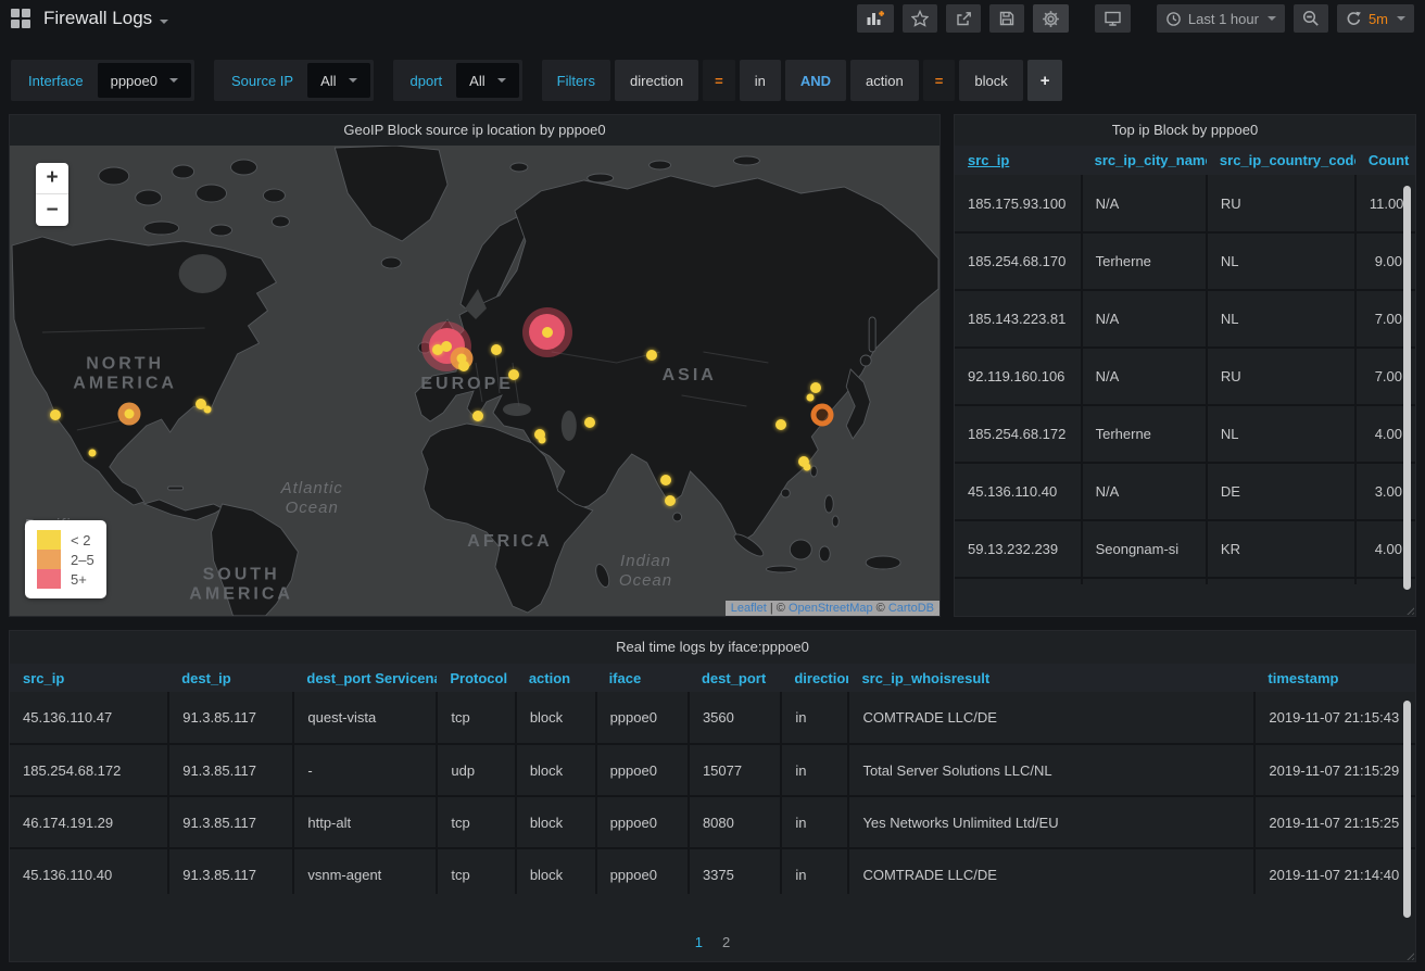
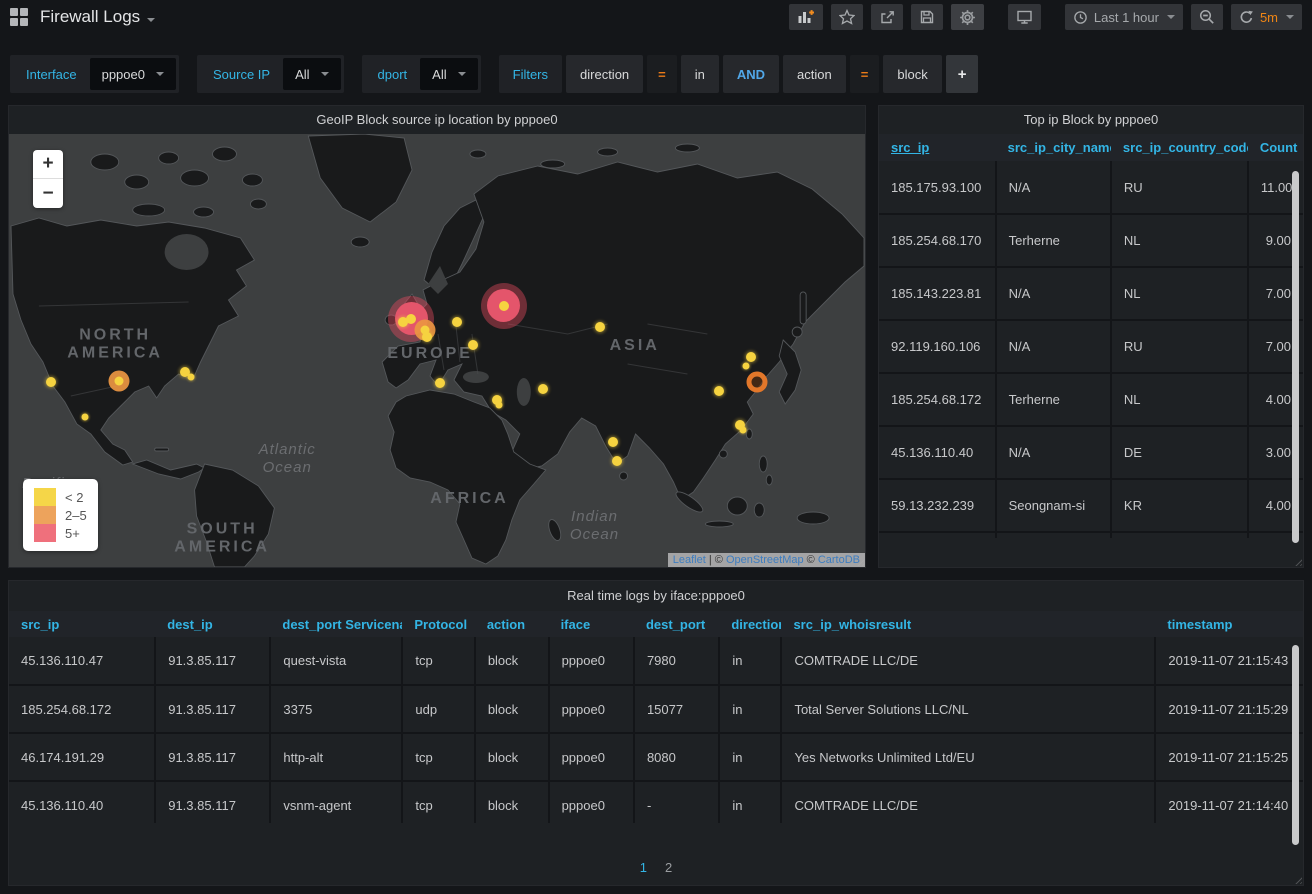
  Firewall Logs
  Last 1 hour
  5m
  Interface
  pppoe0
  Source IP
  All
  dport
  All
  Filters
  direction
  =
  in
  AND
  action
  =
  block
  +
  GeoIP Block source ip location by pppoe0
  NORTH
  AMERICA
  EUROPE
  ASIA
  AFRICA
  SOUTH
  AMERICA
  Atlantic
  Ocean
  Indian
  Ocean
  +
  −
  < 2
  2–5
  5+
  Leaflet | © OpenStreetMap © CartoDB
  Top ip Block by pppoe0
  src_ip	src_ip_city_nam	src_ip_country_cod	Count
  185.175.93.100	N/A	RU	11.00
  185.254.68.170	Terherne	NL	9.00
  185.143.223.81	N/A	NL	7.00
  92.119.160.106	N/A	RU	7.00
  185.254.68.172	Terherne	NL	4.00
  45.136.110.40	N/A	DE	3.00
  59.13.232.239	Seongnam-si	KR	4.00
  Real time logs by iface:pppoe0
  src_ip	dest_ip	dest_port Servicen	Protocol	action	iface	dest_port	directio	src_ip_whoisresult	timestamp
- 45.136.110.47	91.3.85.117	quest-vista	tcp	block	pppoe0	3560	in	COMTRADE LLC/DE	2019-11-07 21:15:43
+ 45.136.110.47	91.3.85.117	quest-vista	tcp	block	pppoe0	7980	in	COMTRADE LLC/DE	2019-11-07 21:15:43
- 185.254.68.172	91.3.85.117	-	udp	block	pppoe0	15077	in	Total Server Solutions LLC/NL	2019-11-07 21:15:29
+ 185.254.68.172	91.3.85.117	3375	udp	block	pppoe0	15077	in	Total Server Solutions LLC/NL	2019-11-07 21:15:29
  46.174.191.29	91.3.85.117	http-alt	tcp	block	pppoe0	8080	in	Yes Networks Unlimited Ltd/EU	2019-11-07 21:15:25
- 45.136.110.40	91.3.85.117	vsnm-agent	tcp	block	pppoe0	3375	in	COMTRADE LLC/DE	2019-11-07 21:14:40
+ 45.136.110.40	91.3.85.117	vsnm-agent	tcp	block	pppoe0	-	in	COMTRADE LLC/DE	2019-11-07 21:14:40
  1
  2
